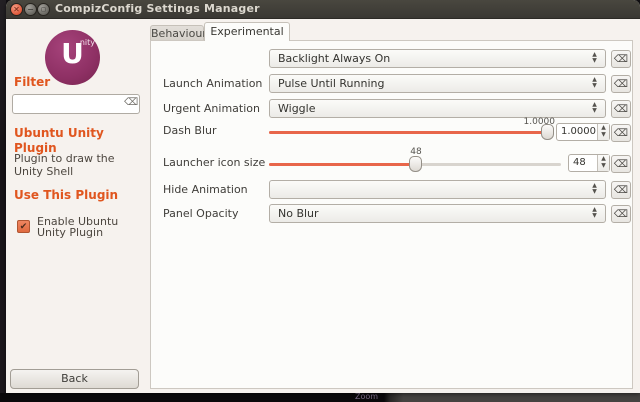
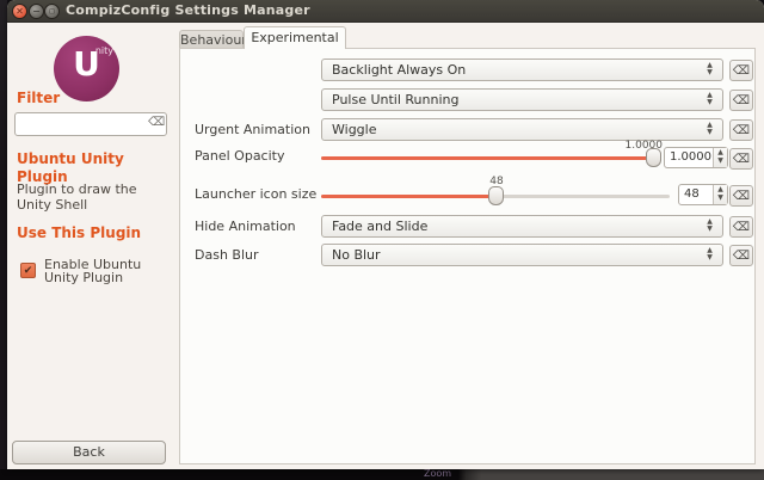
  Zoom
  ✕
  −
  CompizConfig Settings Manager
  U
  nity
  Filter
  ⌫
  Ubuntu Unity Plugin
  Plugin to draw the Unity Shell
  Use This Plugin
  ✔
  Enable Ubuntu Unity Plugin
  Back
  Behaviou
  Experimental
  Backlight Always On
  ⌫
- Launch Animation
  Pulse Until Running
  ⌫
  Urgent Animation
  Wiggle
  ⌫
- Dash Blur
+ Panel Opacity
  1.0000
  1.0000
  ⌫
  Launcher icon size
  48
  48
  ⌫
  Hide Animation
+ Fade and Slide
  ⌫
- Panel Opacity
+ Dash Blur
  No Blur
  ⌫
